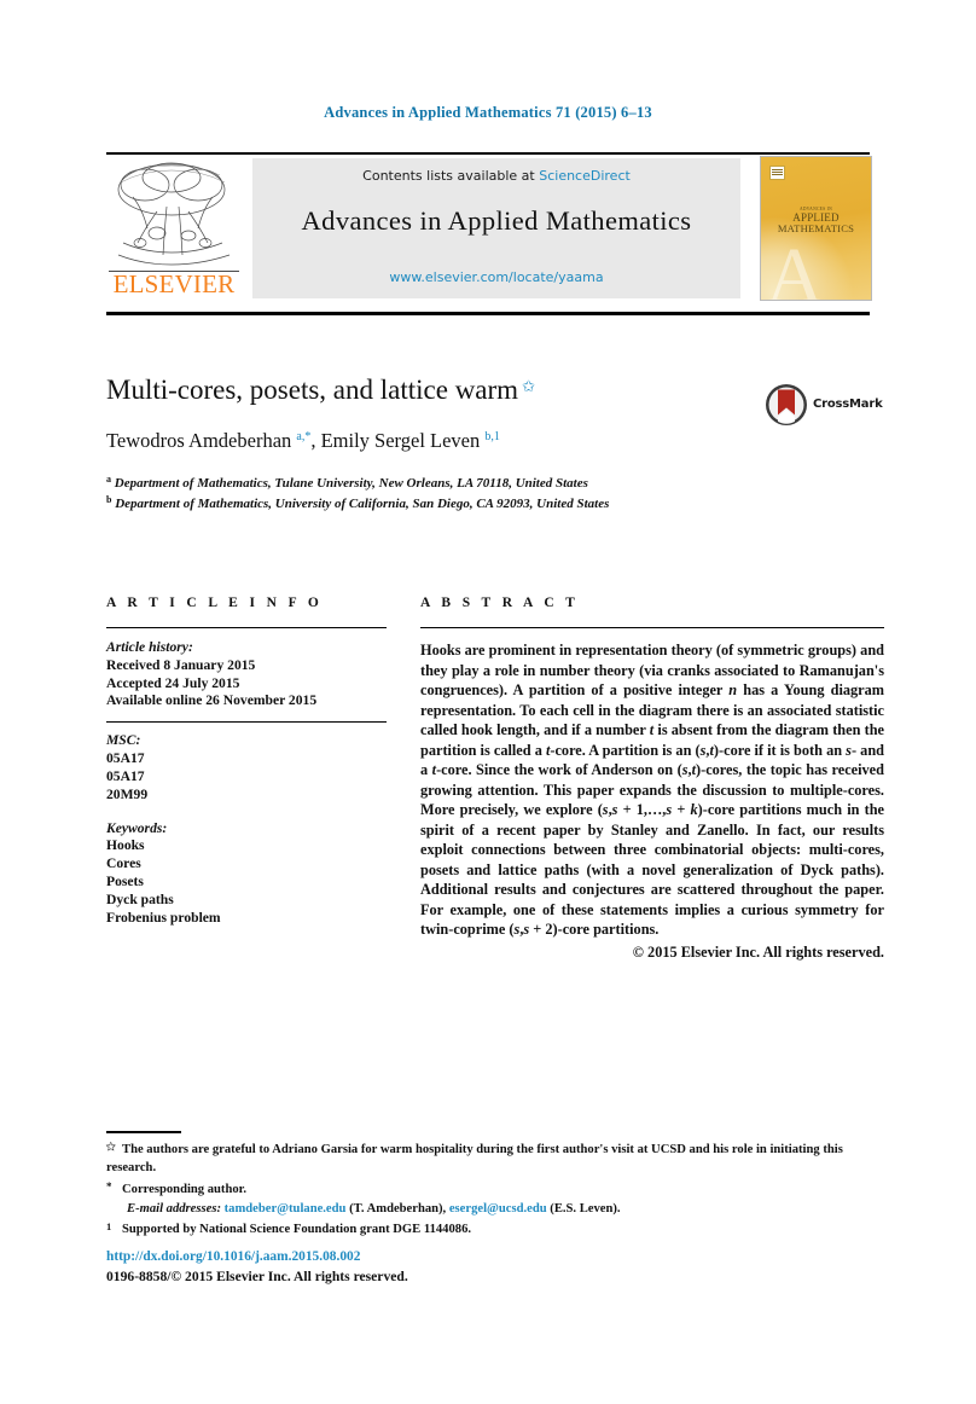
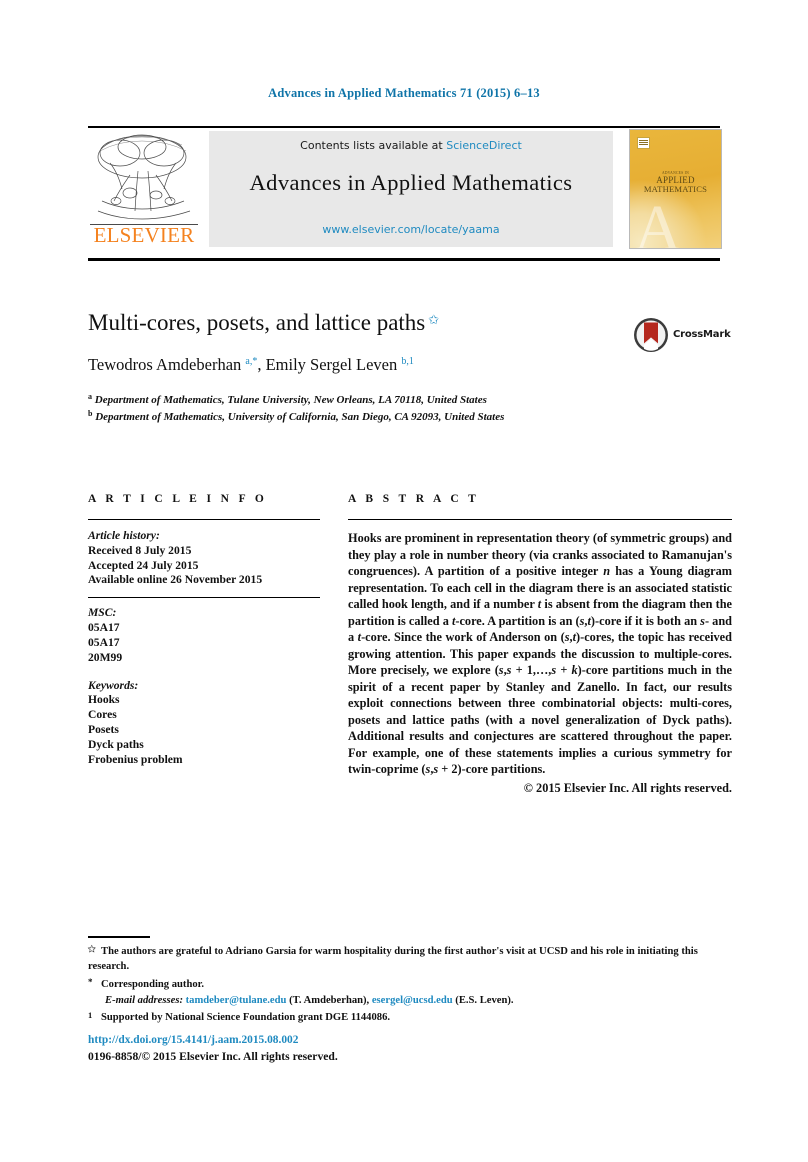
  Advances in Applied Mathematics 71 (2015) 6–13
  ELSEVIER
  Contents lists available at ScienceDirect
  Advances in Applied Mathematics
  www.elsevier.com/locate/yaama
  A
  APPLIED
  MATHEMATICS
- Multi-cores, posets, and lattice warm ✩
+ Multi-cores, posets, and lattice paths ✩
  CrossMark
  Tewodros Amdeberhan a,*, Emily Sergel Leven b,1
  a Department of Mathematics, Tulane University, New Orleans, LA 70118, United States
  b Department of Mathematics, University of California, San Diego, CA 92093, United States
  A R T I C L E I N F O
  Article history:
- Received 8 January 2015
+ Received 8 July 2015
  Accepted 24 July 2015
  Available online 26 November 2015
  MSC:
  05A17
  05A17
  20M99
  Keywords:
  Hooks
  Cores
  Posets
  Dyck paths
  Frobenius problem
  A B S T R A C T
  Hooks are prominent in representation theory (of symmetric groups) and they play a role in number theory (via cranks associated to Ramanujan's congruences). A partition of a positive integer n has a Young diagram representation. To each cell in the diagram there is an associated statistic called hook length, and if a number t is absent from the diagram then the partition is called a t-core. A partition is an (s,t)-core if it is both an s- and a t-core. Since the work of Anderson on (s,t)-cores, the topic has received growing attention. This paper expands the discussion to multiple-cores. More precisely, we explore (s,s + 1,…,s + k)-core partitions much in the spirit of a recent paper by Stanley and Zanello. In fact, our results exploit connections between three combinatorial objects: multi-cores, posets and lattice paths (with a novel generalization of Dyck paths). Additional results and conjectures are scattered throughout the paper. For example, one of these statements implies a curious symmetry for twin-coprime (s,s + 2)-core partitions.
  © 2015 Elsevier Inc. All rights reserved.
  ✩ The authors are grateful to Adriano Garsia for warm hospitality during the first author's visit at UCSD and his role in initiating this research.
  * Corresponding author.
  E-mail addresses: tamdeber@tulane.edu (T. Amdeberhan), esergel@ucsd.edu (E.S. Leven).
  1 Supported by National Science Foundation grant DGE 1144086.
- http://dx.doi.org/10.1016/j.aam.2015.08.002
+ http://dx.doi.org/15.4141/j.aam.2015.08.002
  0196-8858/© 2015 Elsevier Inc. All rights reserved.
